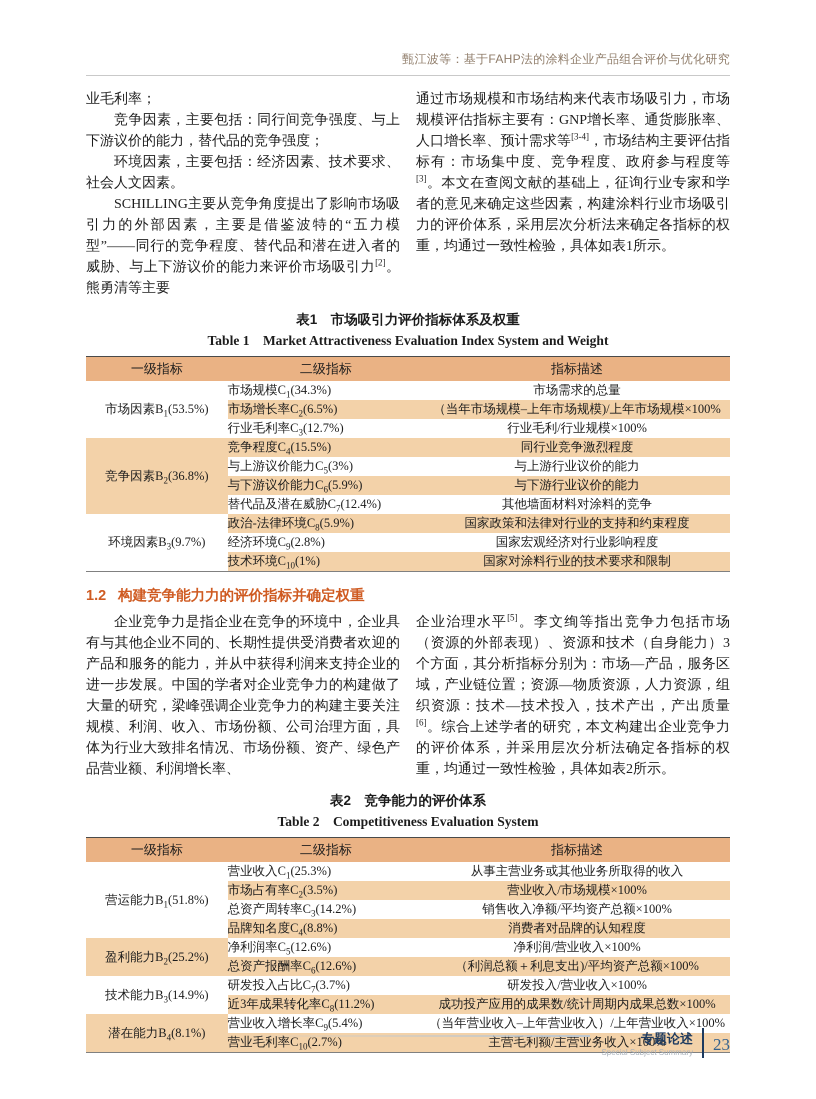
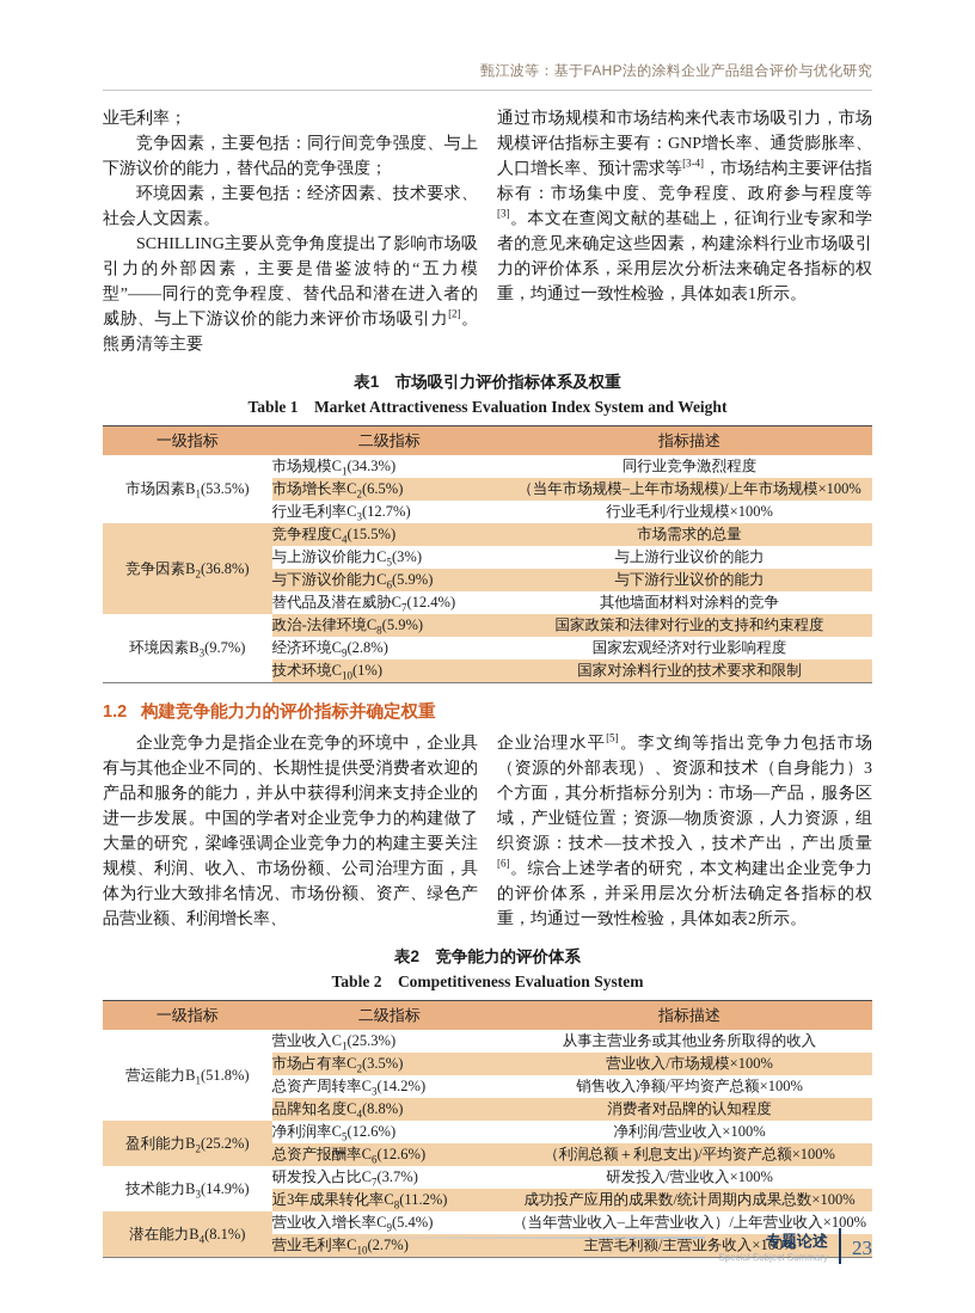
  甄江波等：基于FAHP法的涂料企业产品组合评价与优化研究
  业毛利率；
  竞争因素，主要包括：同行间竞争强度、与上下游议价的能力，替代品的竞争强度；
  环境因素，主要包括：经济因素、技术要求、社会人文因素。
  SCHILLING主要从竞争角度提出了影响市场吸引力的外部因素，主要是借鉴波特的“五力模型”——同行的竞争程度、替代品和潜在进入者的威胁、与上下游议价的能力来评价市场吸引力[2]。熊勇清等主要
  通过市场规模和市场结构来代表市场吸引力，市场规模评估指标主要有：GNP增长率、通货膨胀率、人口增长率、预计需求等[3-4]，市场结构主要评估指标有：市场集中度、竞争程度、政府参与程度等[3]。本文在查阅文献的基础上，征询行业专家和学者的意见来确定这些因素，构建涂料行业市场吸引力的评价体系，采用层次分析法来确定各指标的权重，均通过一致性检验，具体如表1所示。
  表1 市场吸引力评价指标体系及权重
  Table 1 Market Attractiveness Evaluation Index System and Weight
  一级指标	二级指标	指标描述
- 市场因素B1(53.5%)	市场规模C1(34.3%)	市场需求的总量
+ 市场因素B1(53.5%)	市场规模C1(34.3%)	同行业竞争激烈程度
  市场增长率C2(6.5%)	（当年市场规模–上年市场规模)/上年市场规模×100%
  行业毛利率C3(12.7%)	行业毛利/行业规模×100%
- 竞争因素B2(36.8%)	竞争程度C4(15.5%)	同行业竞争激烈程度
+ 竞争因素B2(36.8%)	竞争程度C4(15.5%)	市场需求的总量
  与上游议价能力C5(3%)	与上游行业议价的能力
  与下游议价能力C6(5.9%)	与下游行业议价的能力
  替代品及潜在威胁C7(12.4%)	其他墙面材料对涂料的竞争
  环境因素B3(9.7%)	政治-法律环境C8(5.9%)	国家政策和法律对行业的支持和约束程度
  经济环境C9(2.8%)	国家宏观经济对行业影响程度
  技术环境C10(1%)	国家对涂料行业的技术要求和限制
  1.2 构建竞争能力力的评价指标并确定权重
  企业竞争力是指企业在竞争的环境中，企业具有与其他企业不同的、长期性提供受消费者欢迎的产品和服务的能力，并从中获得利润来支持企业的进一步发展。中国的学者对企业竞争力的构建做了大量的研究，梁峰强调企业竞争力的构建主要关注规模、利润、收入、市场份额、公司治理方面，具体为行业大致排名情况、市场份额、资产、绿色产品营业额、利润增长率、
  企业治理水平[5]。李文绚等指出竞争力包括市场（资源的外部表现）、资源和技术（自身能力）3个方面，其分析指标分别为：市场—产品，服务区域，产业链位置；资源—物质资源，人力资源，组织资源：技术—技术投入，技术产出，产出质量[6]。综合上述学者的研究，本文构建出企业竞争力的评价体系，并采用层次分析法确定各指标的权重，均通过一致性检验，具体如表2所示。
  表2 竞争能力的评价体系
  Table 2 Competitiveness Evaluation System
  一级指标	二级指标	指标描述
  营运能力B1(51.8%)	营业收入C1(25.3%)	从事主营业务或其他业务所取得的收入
  市场占有率C2(3.5%)	营业收入/市场规模×100%
  总资产周转率C3(14.2%)	销售收入净额/平均资产总额×100%
  品牌知名度C4(8.8%)	消费者对品牌的认知程度
  盈利能力B2(25.2%)	净利润率C5(12.6%)	净利润/营业收入×100%
  总资产报酬率C6(12.6%)	（利润总额＋利息支出)/平均资产总额×100%
  技术能力B3(14.9%)	研发投入占比C7(3.7%)	研发投入/营业收入×100%
  近3年成果转化率C8(11.2%)	成功投产应用的成果数/统计周期内成果总数×100%
  潜在能力B4(8.1%)	营业收入增长率C9(5.4%)	（当年营业收入–上年营业收入）/上年营业收入×100%
  营业毛利率C10(2.7%)	主营毛利额/主营业务收入×100%
  专题论述
  Special Subject Summary
  23
